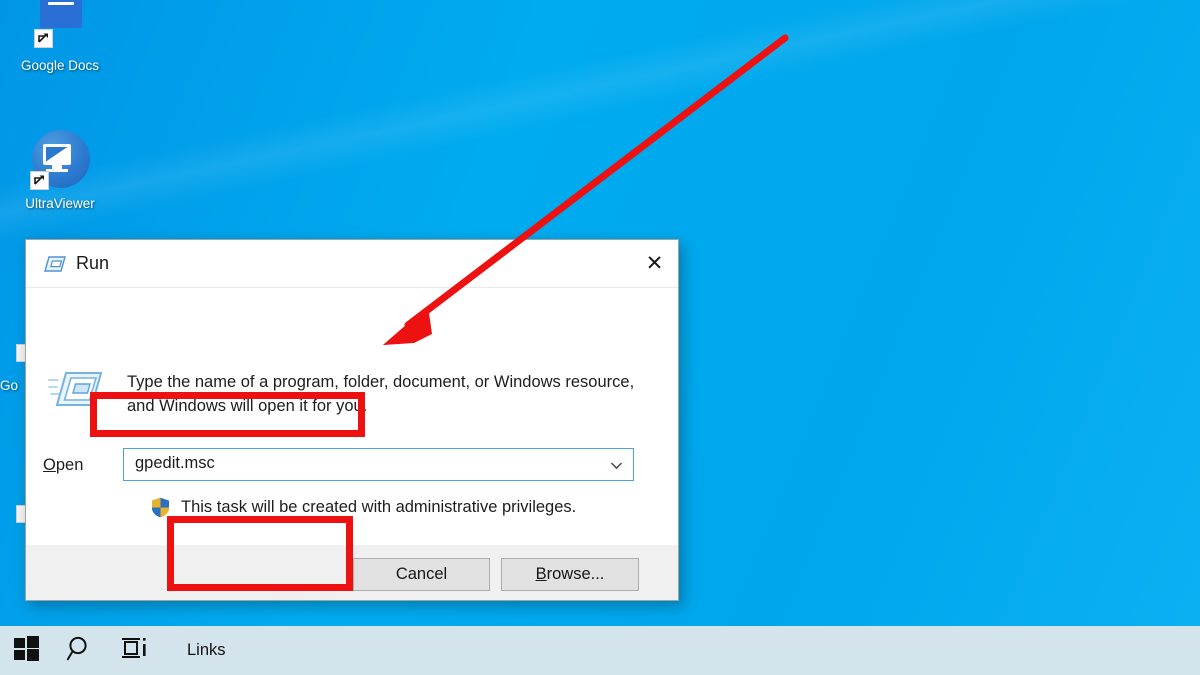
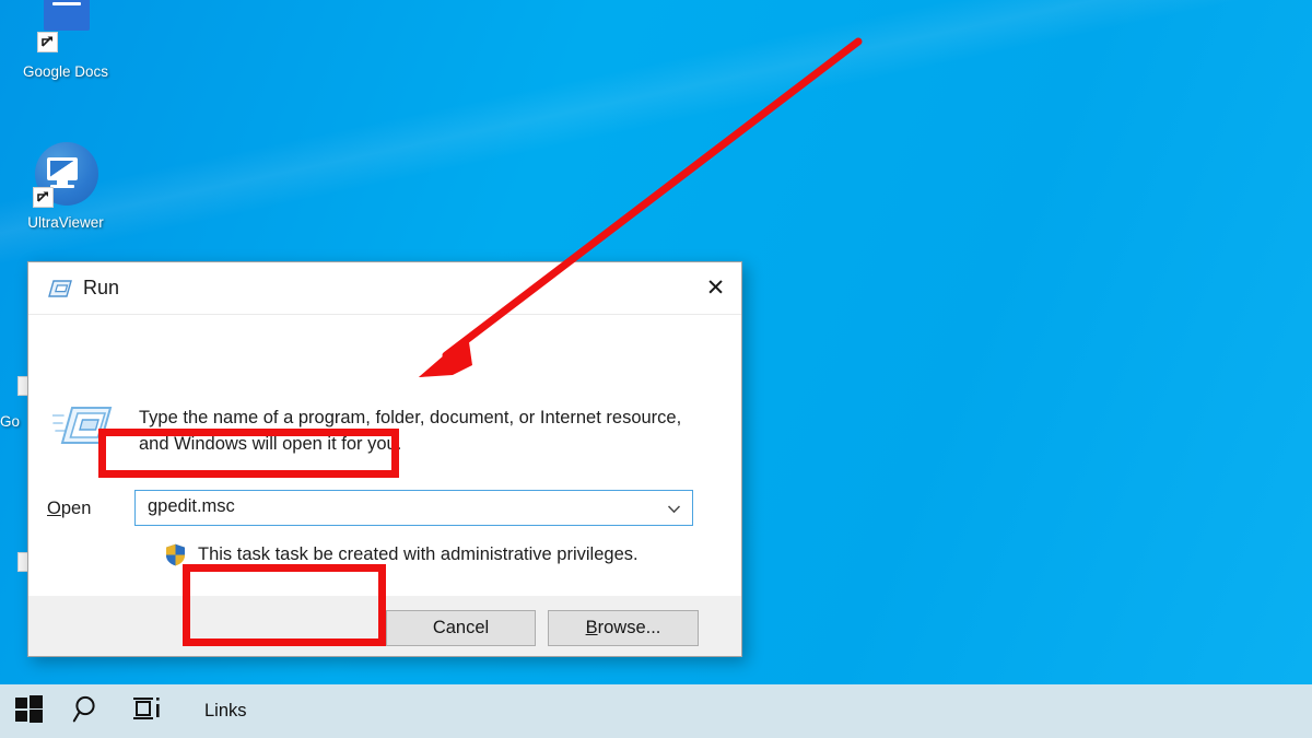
  Google Docs
  UltraViewer
  Go
  Run
  ✕
- Type the name of a program, folder, document, or Windows resource, and Windows will open it for you.
+ Type the name of a program, folder, document, or Internet resource, and Windows will open it for you.
  Open
  gpedit.msc
- This task will be created with administrative privileges.
+ This task task be created with administrative privileges.
  Cancel
  B
  rowse...
  Links
